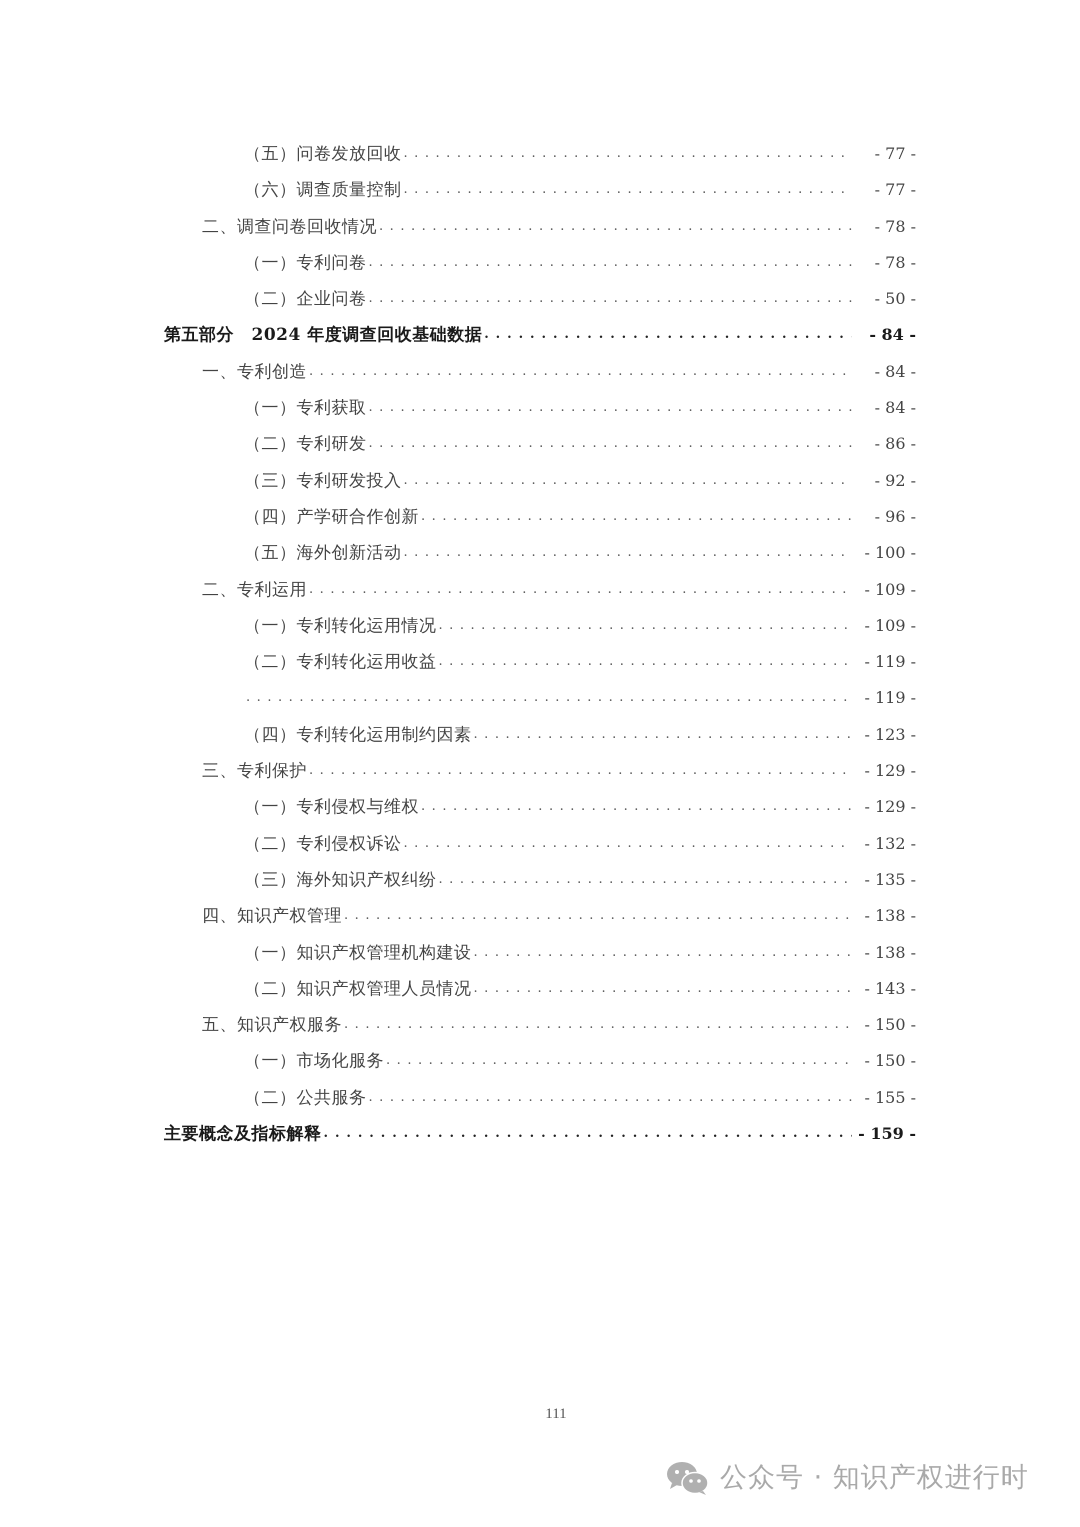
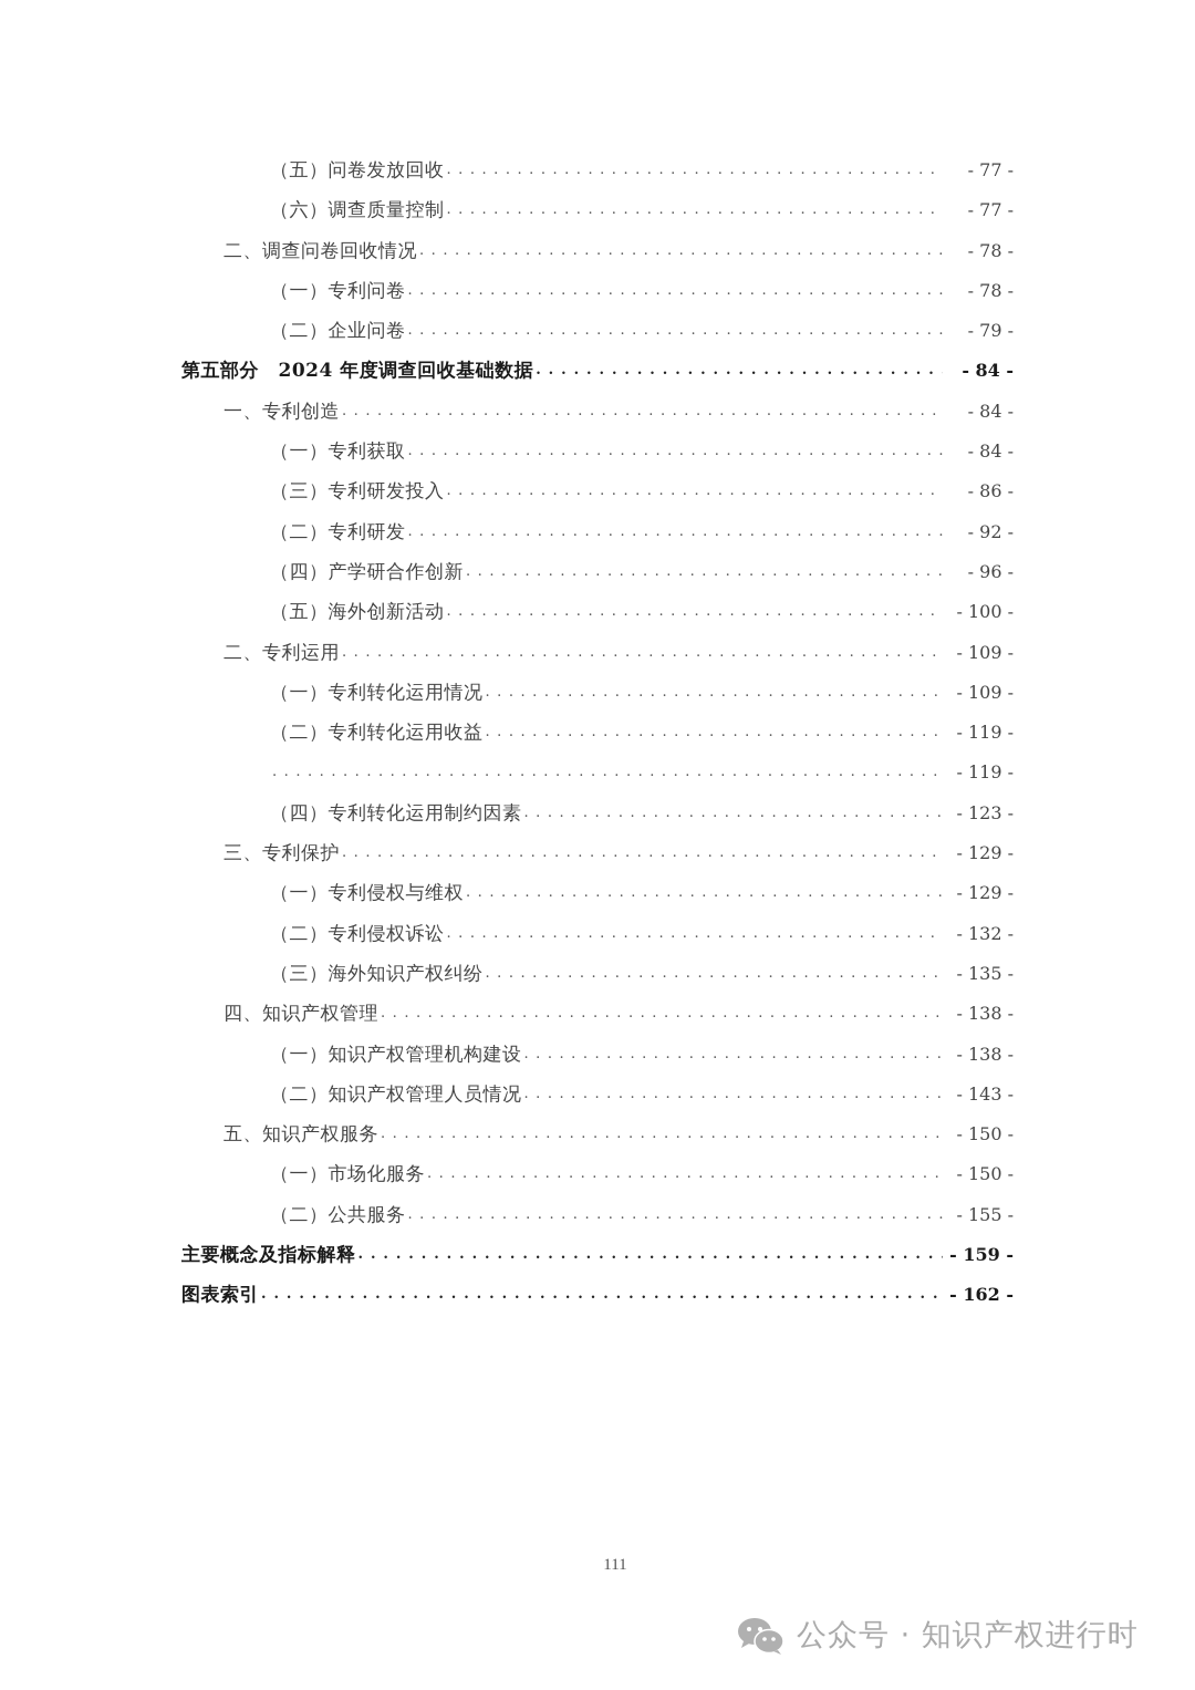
  （五）问卷发放回收
  - 77 -
  （六）调查质量控制
  - 77 -
  二、调查问卷回收情况
  - 78 -
  （一）专利问卷
  - 78 -
  （二）企业问卷
- - 50 -
+ - 79 -
  第五部分 2024 年度调查回收基础数据
  - 84 -
  一、专利创造
  - 84 -
  （一）专利获取
  - 84 -
- （二）专利研发
+ （三）专利研发投入
  - 86 -
- （三）专利研发投入
+ （二）专利研发
  - 92 -
  （四）产学研合作创新
  - 96 -
  （五）海外创新活动
  - 100 -
  二、专利运用
  - 109 -
  （一）专利转化运用情况
  - 109 -
  （二）专利转化运用收益
  - 119 -
  - 119 -
  （四）专利转化运用制约因素
  - 123 -
  三、专利保护
  - 129 -
  （一）专利侵权与维权
  - 129 -
  （二）专利侵权诉讼
  - 132 -
  （三）海外知识产权纠纷
  - 135 -
  四、知识产权管理
  - 138 -
  （一）知识产权管理机构建设
  - 138 -
  （二）知识产权管理人员情况
  - 143 -
  五、知识产权服务
  - 150 -
  （一）市场化服务
  - 150 -
  （二）公共服务
  - 155 -
  主要概念及指标解释
  - 159 -
+ 图表索引
+ - 162 -
  111
  公众号 · 知识产权进行时
